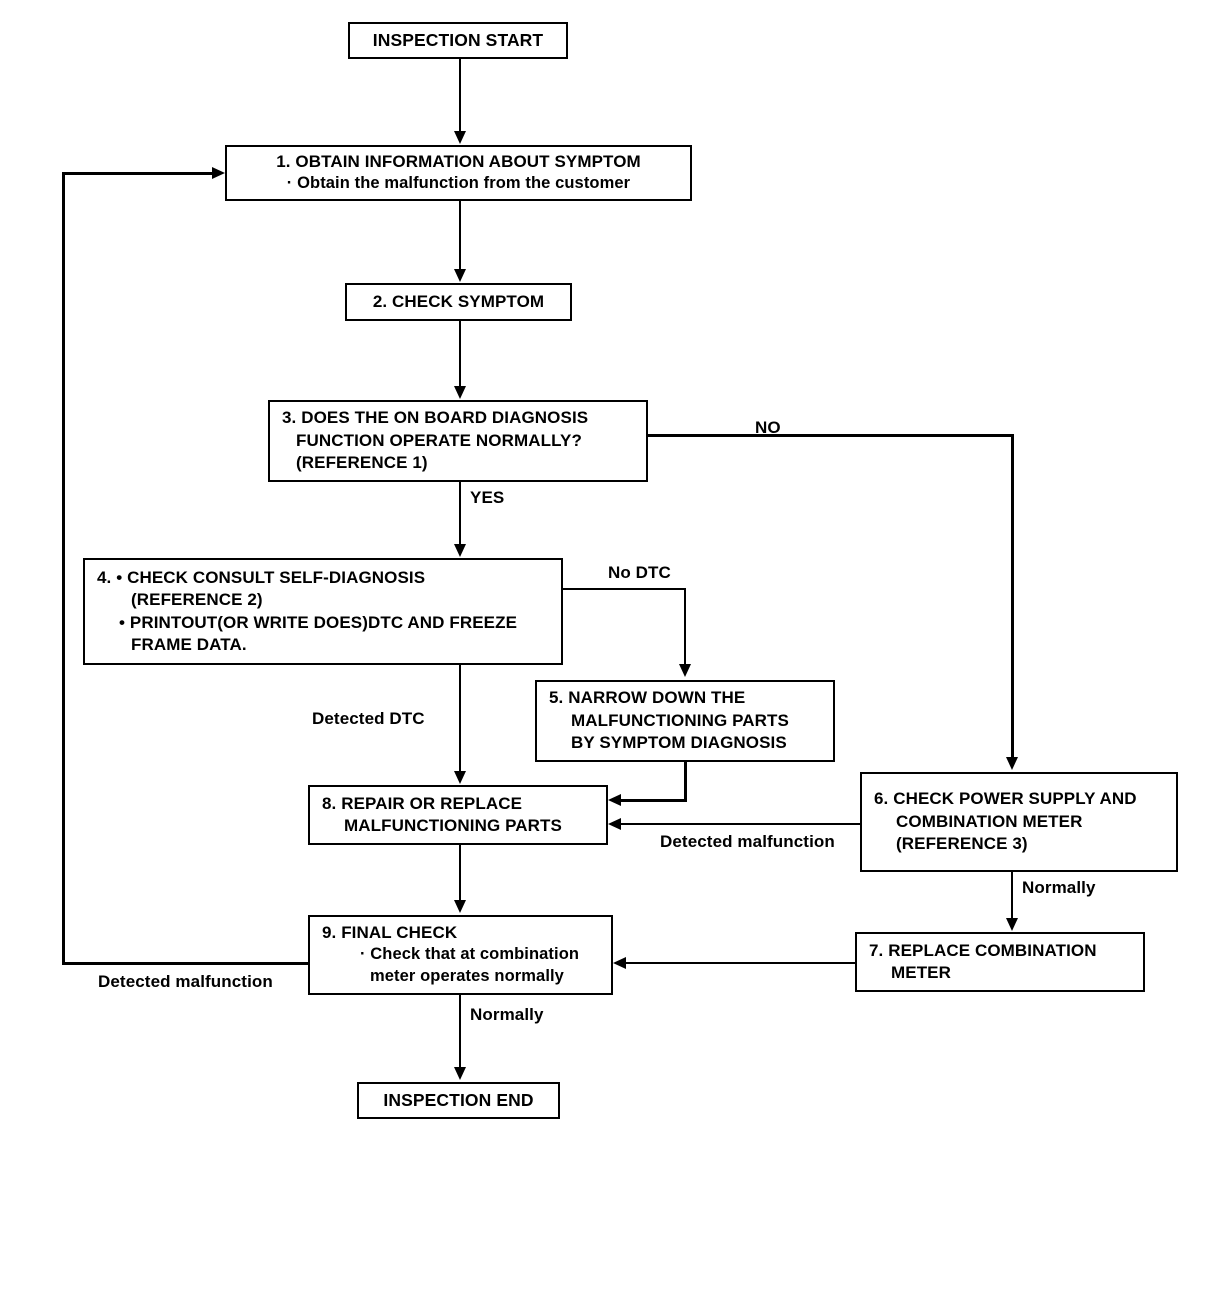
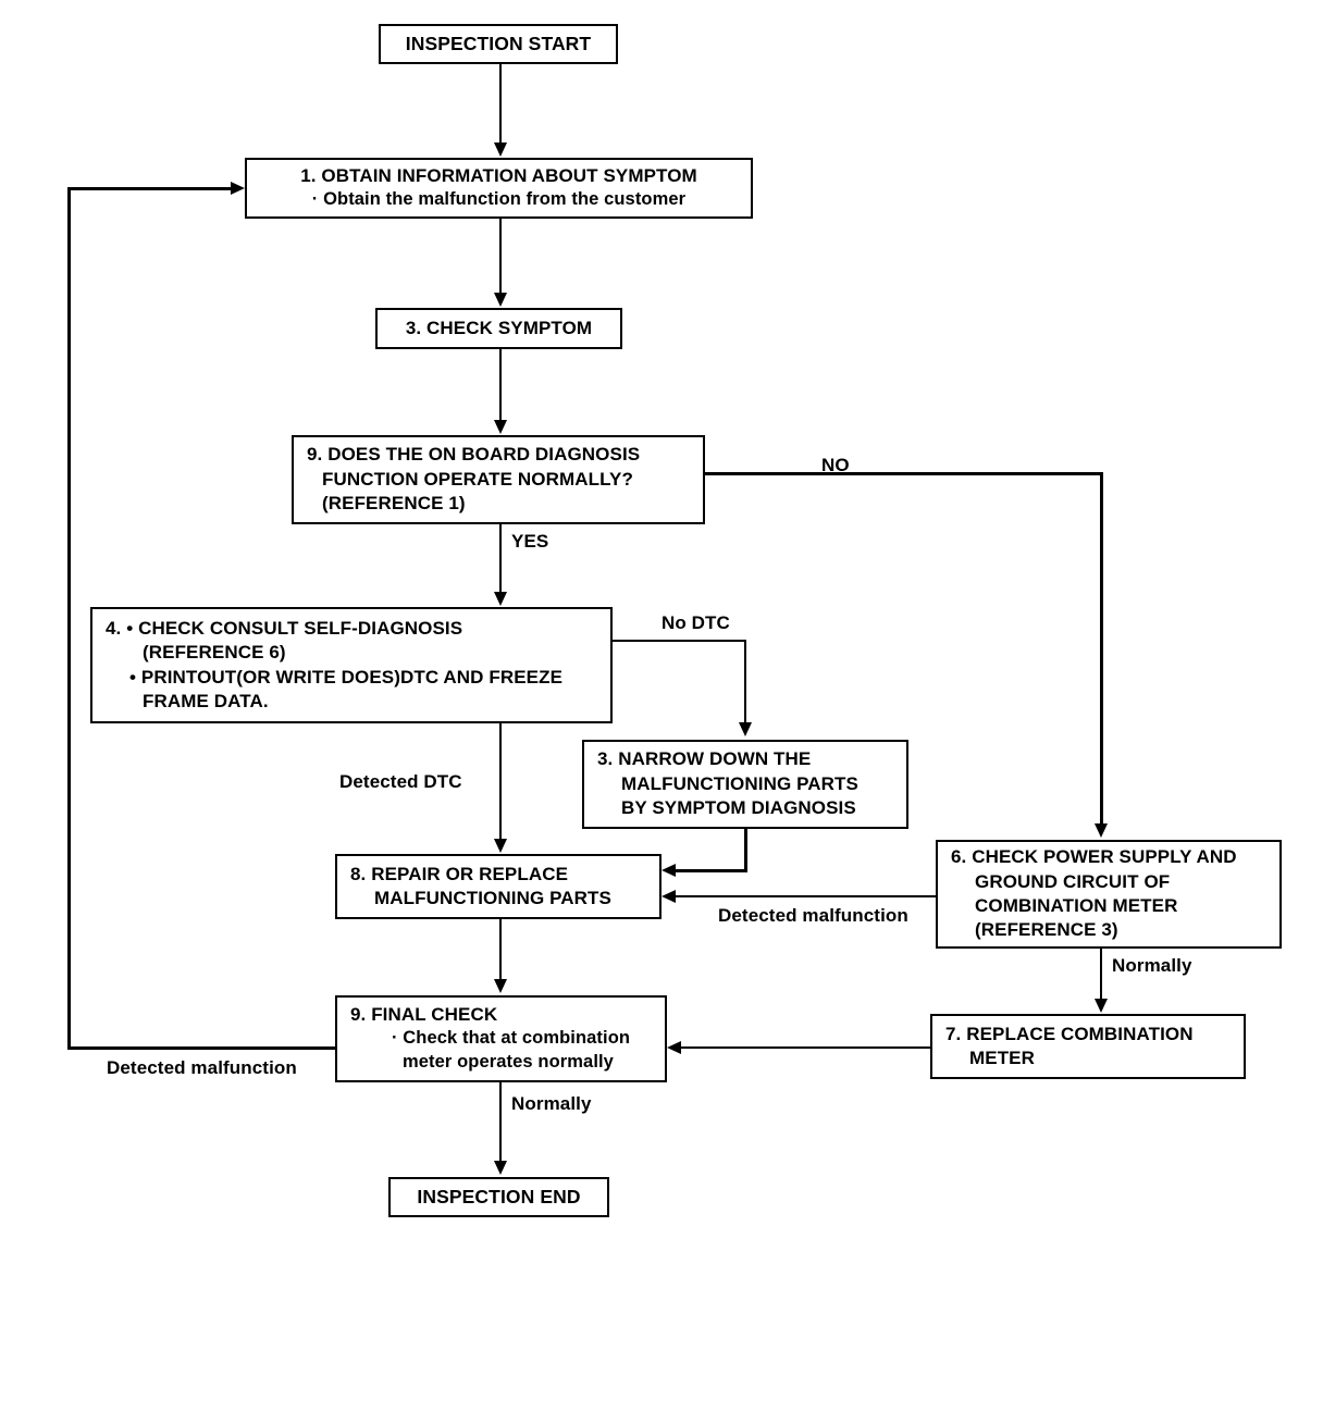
  INSPECTION START
  1. OBTAIN INFORMATION ABOUT SYMPTOM
  · Obtain the malfunction from the customer
- 2. CHECK SYMPTOM
+ 3. CHECK SYMPTOM
- 3. DOES THE ON BOARD DIAGNOSIS
+ 9. DOES THE ON BOARD DIAGNOSIS
  FUNCTION OPERATE NORMALLY?
  (REFERENCE 1)
  4. • CHECK CONSULT SELF-DIAGNOSIS
- (REFERENCE 2)
+ (REFERENCE 6)
  • PRINTOUT(OR WRITE DOES)DTC AND FREEZE
  FRAME DATA.
- 5. NARROW DOWN THE
+ 3. NARROW DOWN THE
  MALFUNCTIONING PARTS
  BY SYMPTOM DIAGNOSIS
  6. CHECK POWER SUPPLY AND
+ GROUND CIRCUIT OF
  COMBINATION METER
  (REFERENCE 3)
  7. REPLACE COMBINATION
  METER
  8. REPAIR OR REPLACE
  MALFUNCTIONING PARTS
  9. FINAL CHECK
  · Check that at combination
  meter operates normally
  INSPECTION END
  YES
  NO
  No DTC
  Detected DTC
  Detected malfunction
  Normally
  Detected malfunction
  Normally
